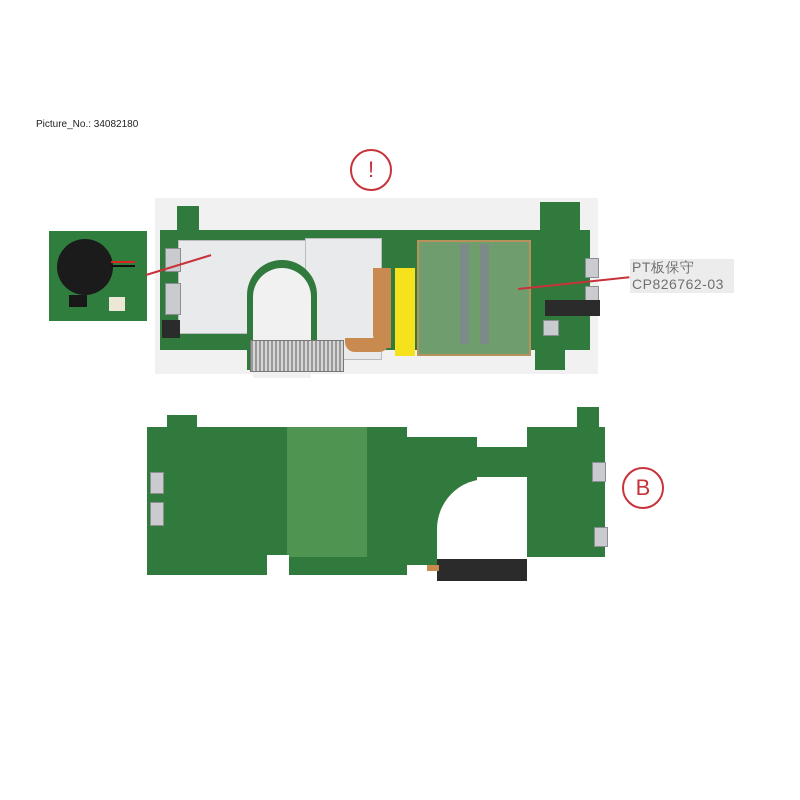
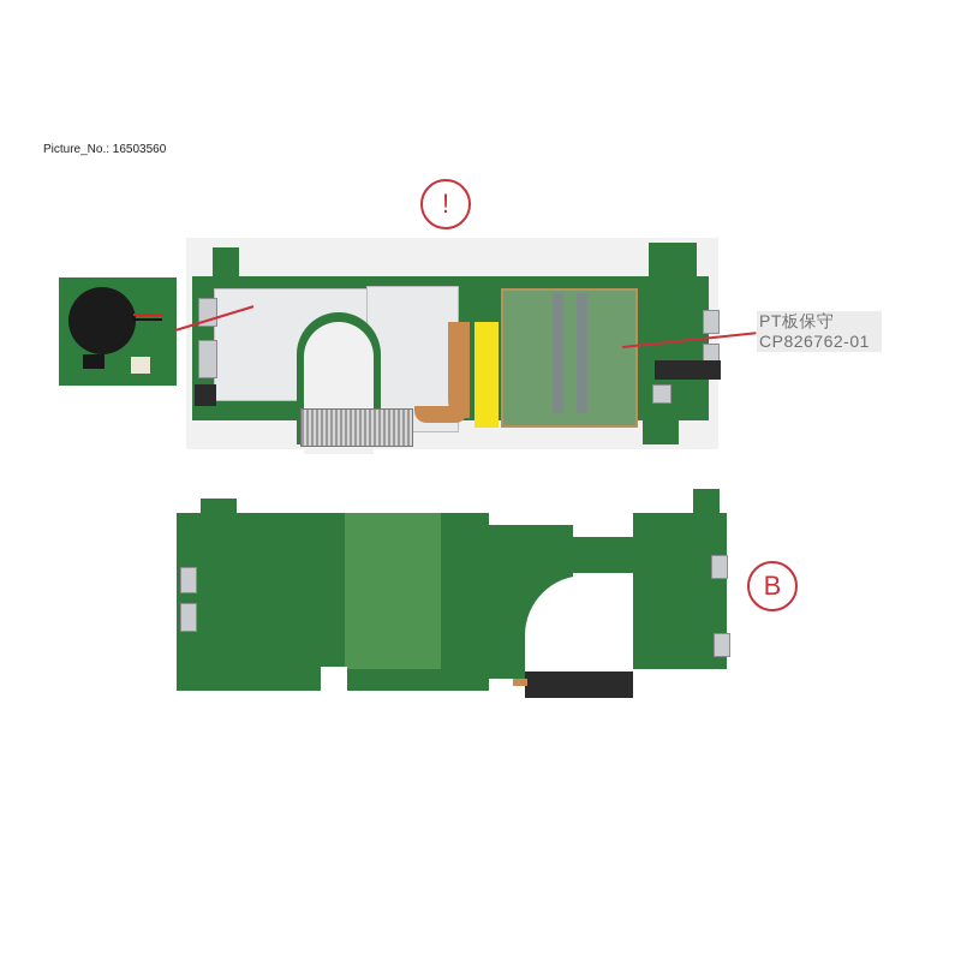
- Picture_No.: 34082180
+ Picture_No.: 16503560
  !
  PT板保守
- CP826762-03
+ CP826762-01
  B
